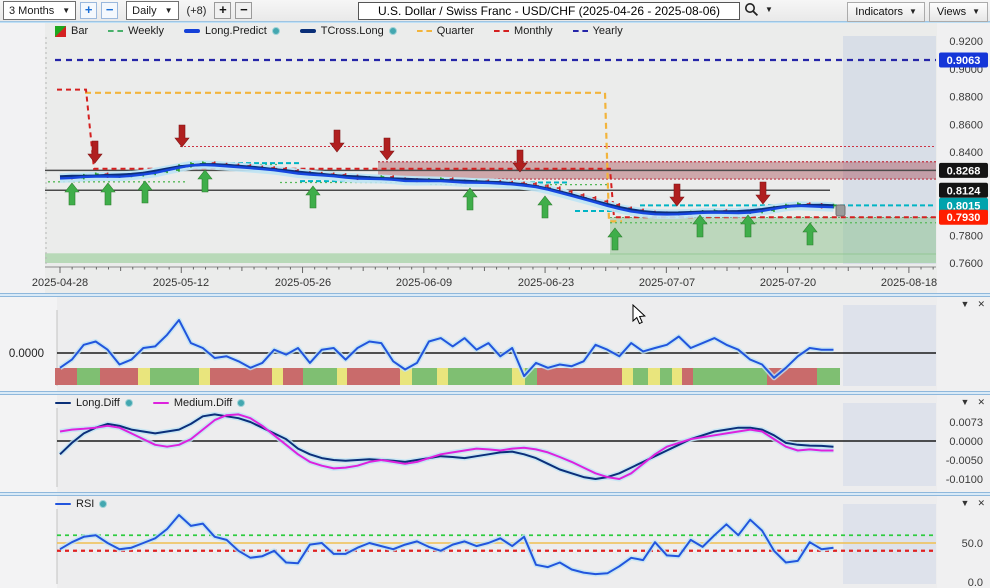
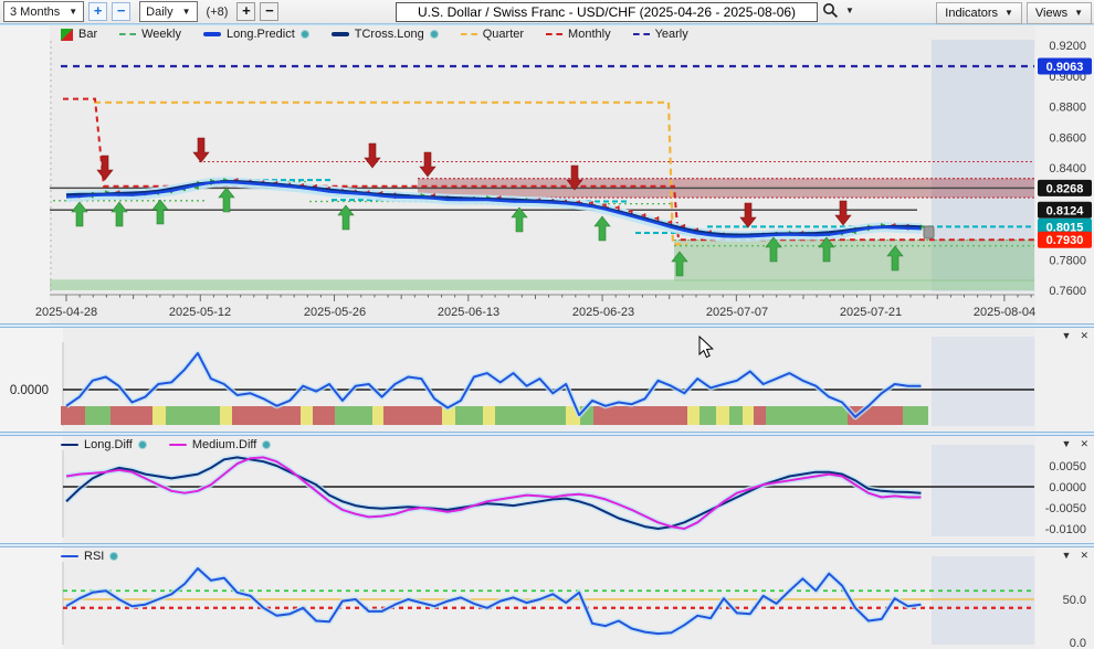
  3 Months
  ▼
  +
  −
  Daily
  ▼
  (+8)
  +
  −
  U.S. Dollar / Swiss Franc - USD/CHF (2025-04-26 - 2025-08-06)
  ▼
  Indicators
  ▼
  Views
  ▼
  2025-04-28
  2025-05-12
  2025-05-26
- 2025-06-09
+ 2025-06-13
  2025-06-23
  2025-07-07
- 2025-07-20
+ 2025-07-21
- 2025-08-18
+ 2025-08-04
  0.9200
  0.9000
  0.8800
  0.8600
  0.8400
  0.7800
  0.7600
  0.9063
  0.8268
  0.8124
  0.8015
  0.7930
  Bar
  Weekly
  Long.Predict
  TCross.Long
  Quarter
  Monthly
  Yearly
  0.0000
  ▼
  ✕
- 0.0073
+ 0.0050
  0.0000
  -0.0050
  -0.0100
  Long.Diff
  Medium.Diff
  ▼
  ✕
  50.0
  0.0
  RSI
  ▼
  ✕
